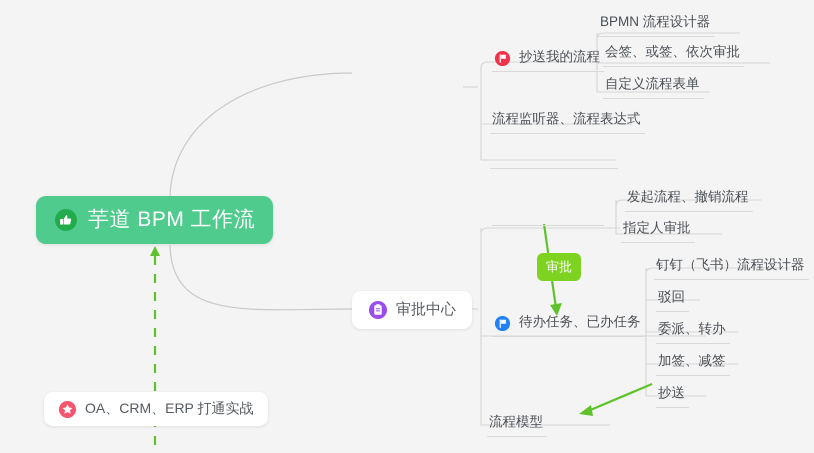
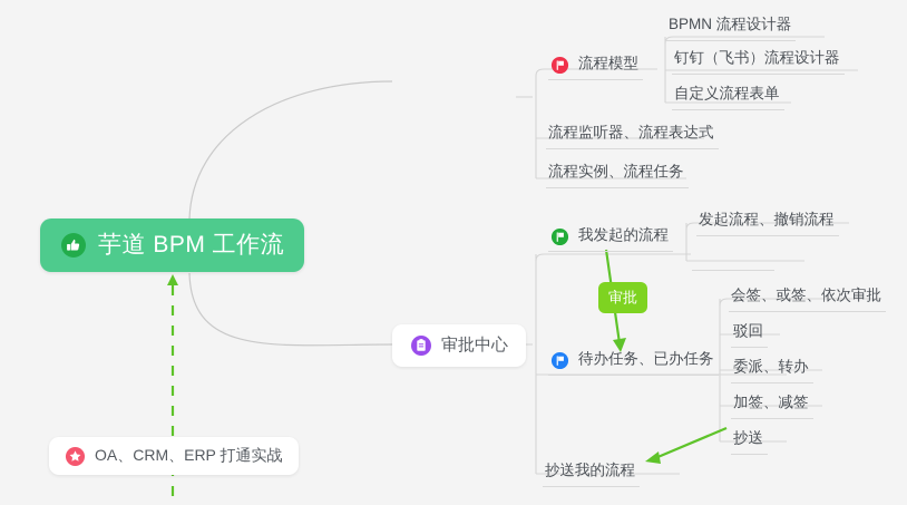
  芋道 BPM 工作流
  OA、CRM、ERP 打通实战
- 抄送我的流程
+ 流程模型
  BPMN 流程设计器
- 会签、或签、依次审批
+ 钉钉（飞书）流程设计器
  自定义流程表单
  流程监听器、流程表达式
+ 流程实例、流程任务
  审批中心
+ 我发起的流程
  发起流程、撤销流程
- 指定人审批
  审批
  待办任务、已办任务
- 钉钉（飞书）流程设计器
+ 会签、或签、依次审批
  驳回
  委派、转办
  加签、减签
  抄送
- 流程模型
+ 抄送我的流程
